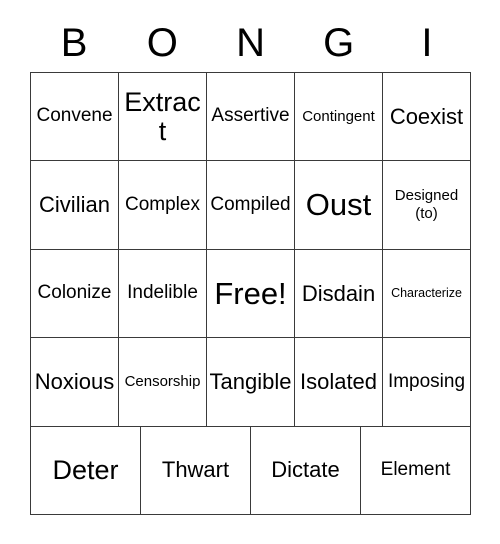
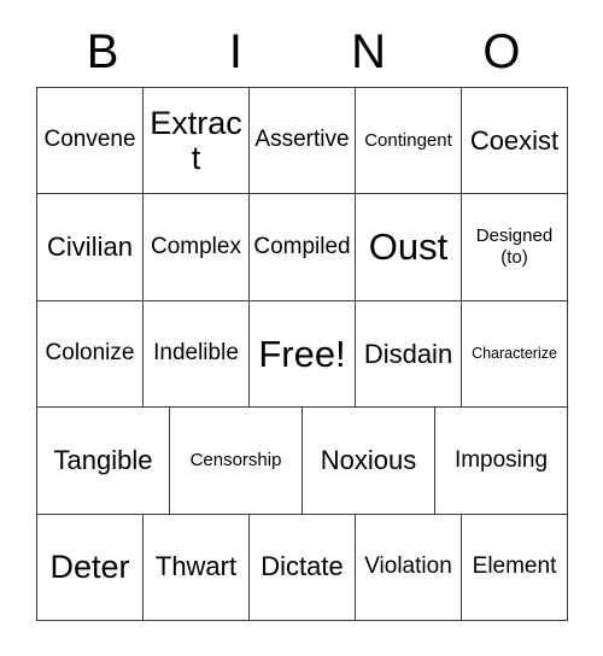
  B
- O
+ I
  N
- G
- I
+ O
  Convene
  Extract
  Assertive
  Contingent
  Coexist
  Civilian
  Complex
  Compiled
  Oust
  Designed (to)
  Colonize
  Indelible
  Free!
  Disdain
  Characterize
- Noxious
+ Tangible
  Censorship
- Tangible
+ Noxious
- Isolated
  Imposing
  Deter
  Thwart
  Dictate
+ Violation
  Element
